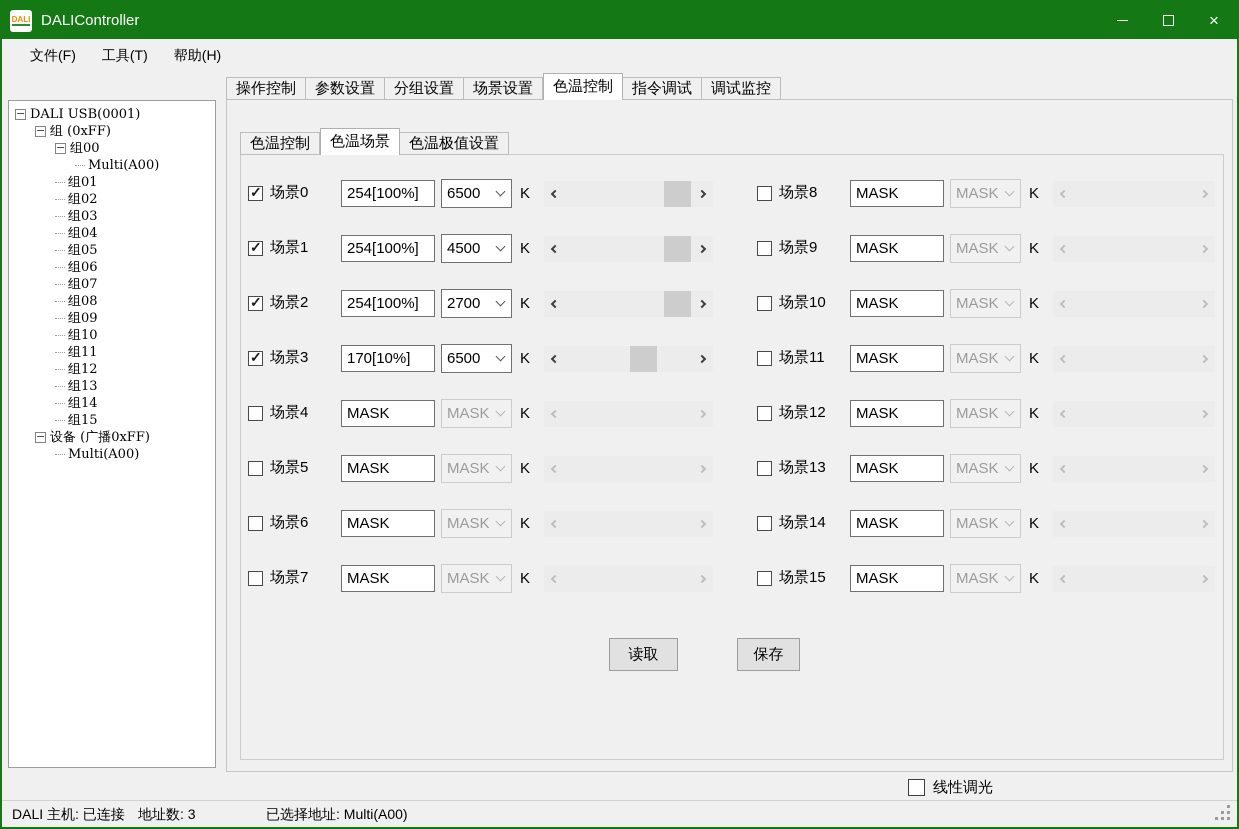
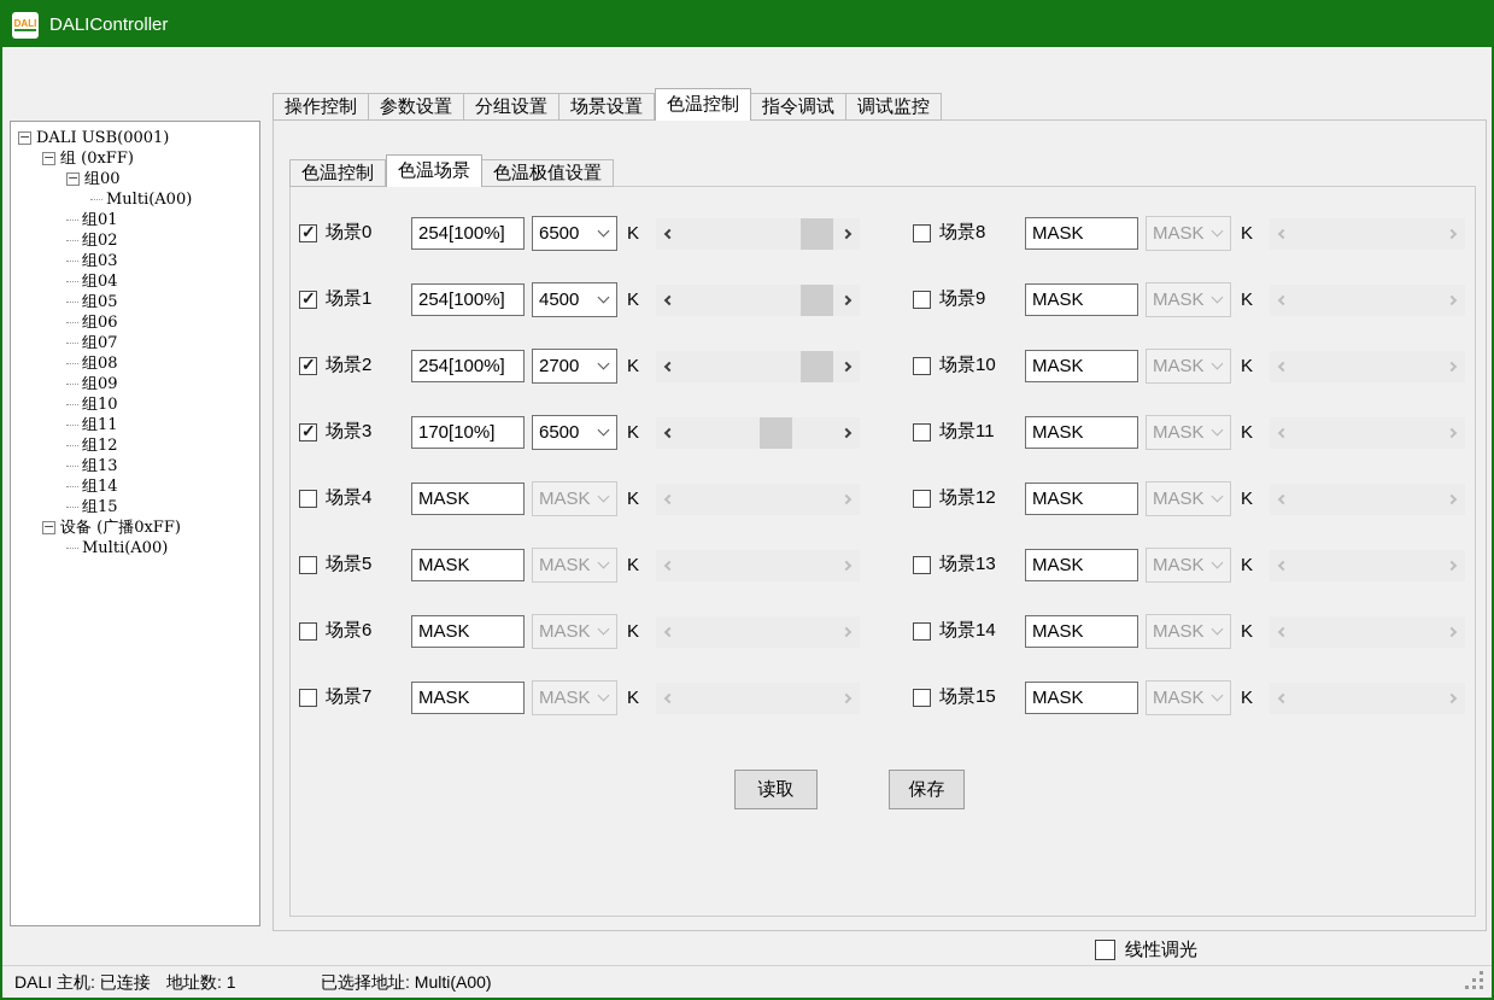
  DALI
  DALIController
- ×
- 文件(F)
- 工具(T)
- 帮助(H)
  −
  DALI USB(0001)
  −
  组 (0xFF)
  −
  组00
  Multi(A00)
  组01
  组02
  组03
  组04
  组05
  组06
  组07
  组08
  组09
  组10
  组11
  组12
  组13
  组14
  组15
  −
  设备 (广播0xFF)
  Multi(A00)
  操作控制
  参数设置
  分组设置
  场景设置
  色温控制
  指令调试
  调试监控
  色温控制
  色温场景
  色温极值设置
  ✓
  场景0
  254[100%]
  6500
  K
  ✓
  场景1
  254[100%]
  4500
  K
  ✓
  场景2
  254[100%]
  2700
  K
  ✓
  场景3
  170[10%]
  6500
  K
  场景4
  MASK
  MASK
  K
  场景5
  MASK
  MASK
  K
  场景6
  MASK
  MASK
  K
  场景7
  MASK
  MASK
  K
  场景8
  MASK
  MASK
  K
  场景9
  MASK
  MASK
  K
  场景10
  MASK
  MASK
  K
  场景11
  MASK
  MASK
  K
  场景12
  MASK
  MASK
  K
  场景13
  MASK
  MASK
  K
  场景14
  MASK
  MASK
  K
  场景15
  MASK
  MASK
  K
  读取
  保存
  线性调光
  DALI 主机: 已连接
- 地址数: 3
+ 地址数: 1
  已选择地址: Multi(A00)
